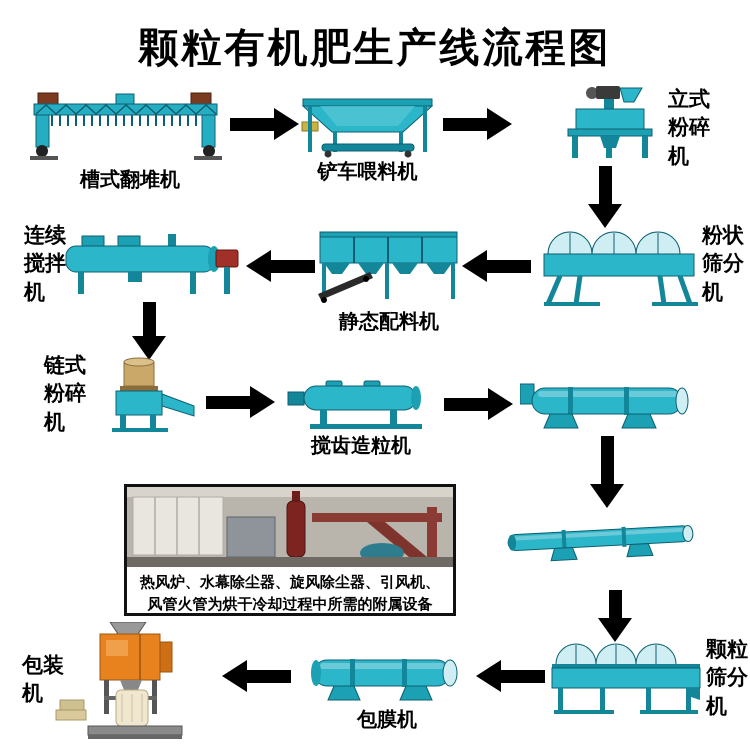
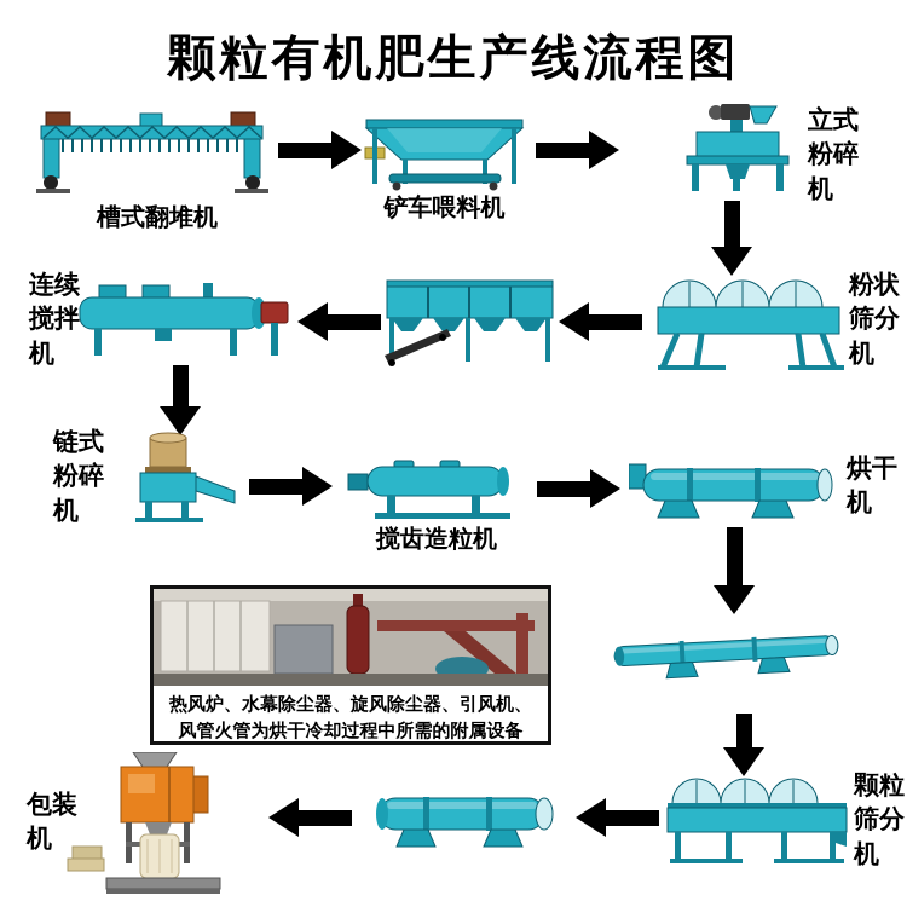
  颗粒有机肥生产线流程图
  槽式翻堆机
  铲车喂料机
  立式粉碎机
  粉状筛分机
- 静态配料机
  连续搅拌机
  链式粉碎机
  搅齿造粒机
+ 烘干机
  热风炉、水幕除尘器、旋风除尘器、引风机、
  风管火管为烘干冷却过程中所需的附属设备
  颗粒筛分机
- 包膜机
  包装机
